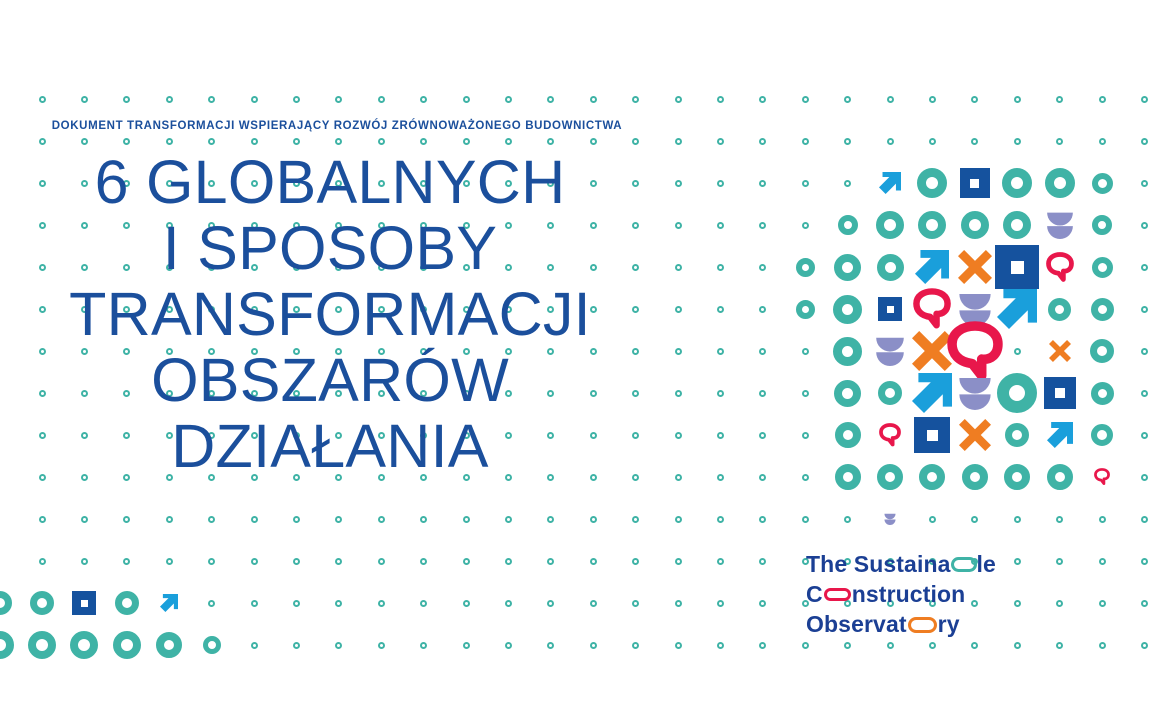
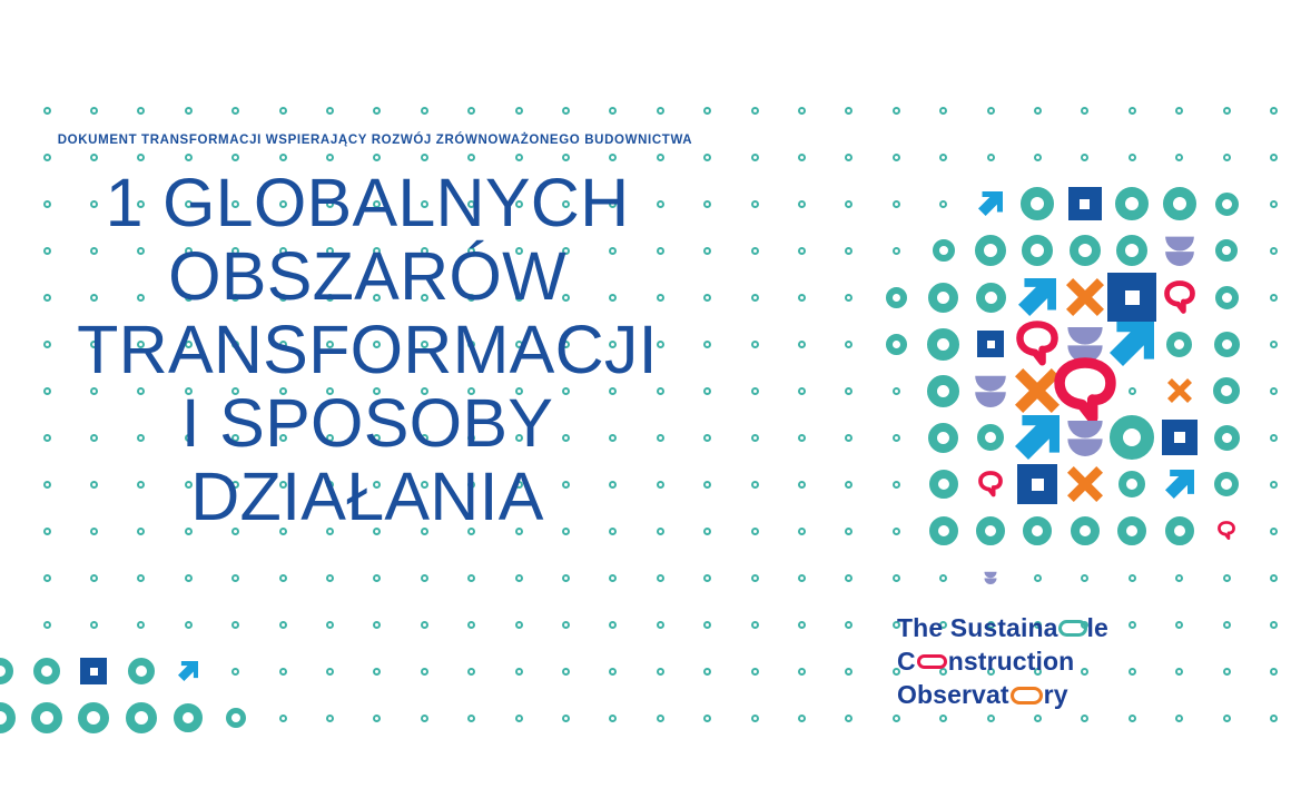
  DOKUMENT TRANSFORMACJI WSPIERAJĄCY ROZWÓJ ZRÓWNOWAŻONEGO BUDOWNICTWA
- 6 GLOBALNYCH
+ 1 GLOBALNYCH
- I SPOSOBY
+ OBSZARÓW
  TRANSFORMACJI
- OBSZARÓW
+ I SPOSOBY
  DZIAŁANIA
  The Sustaina le
  C nstruction
  Observat ry
